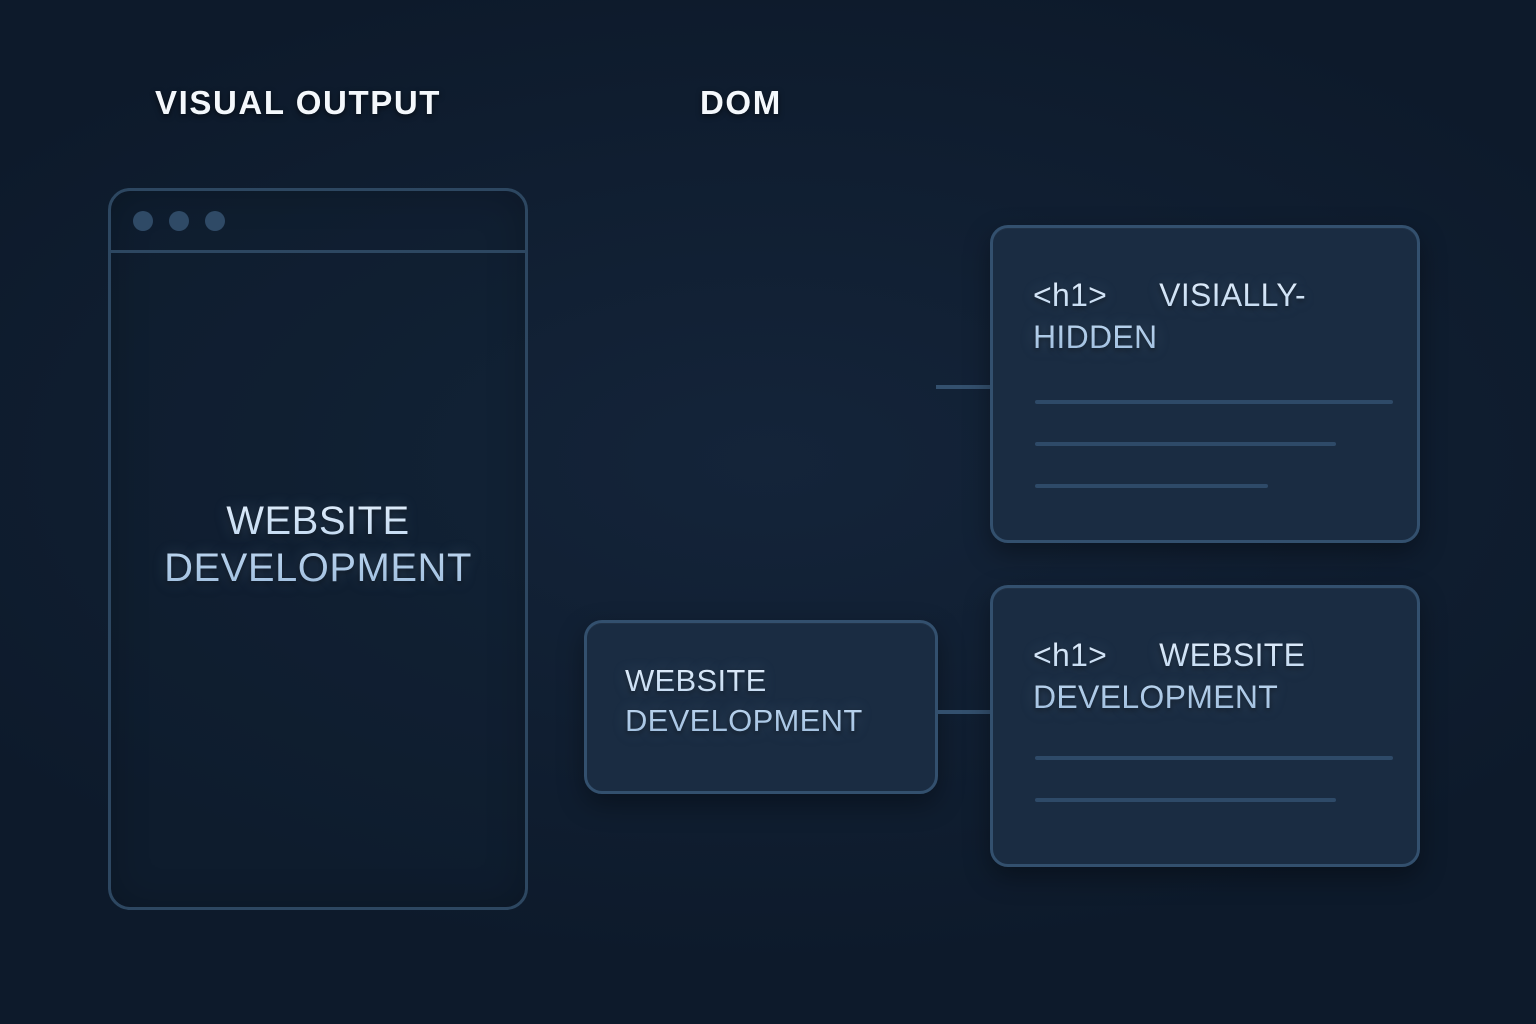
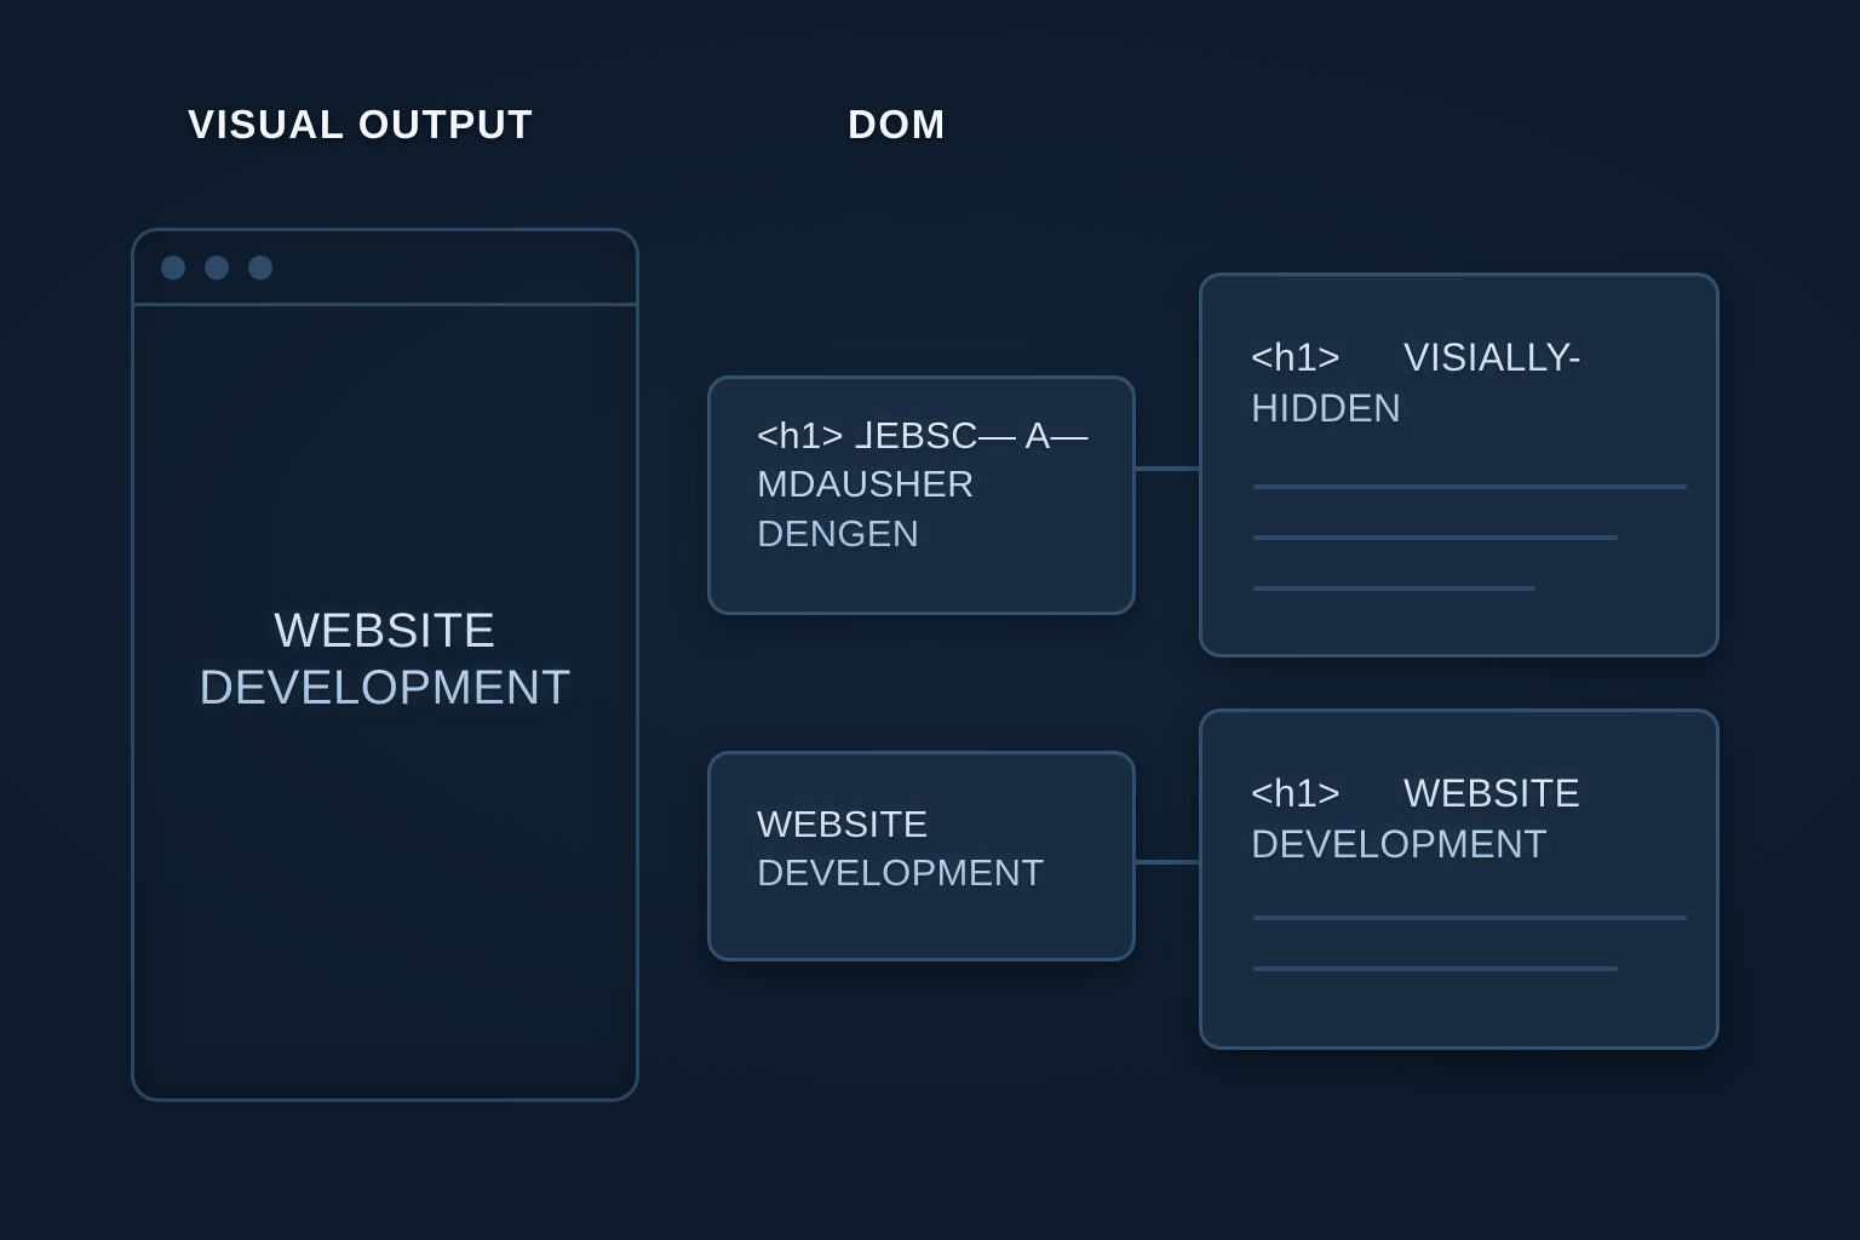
  VISUAL OUTPUT
  DOM
  WEBSITE
  DEVELOPMENT
+ <h1> ⅃EBSC— A— MDAUSHER DENGEN
  WEBSITE
  DEVELOPMENT
  <h1> VISIALLY-
  HIDDEN
  <h1> WEBSITE
  DEVELOPMENT
